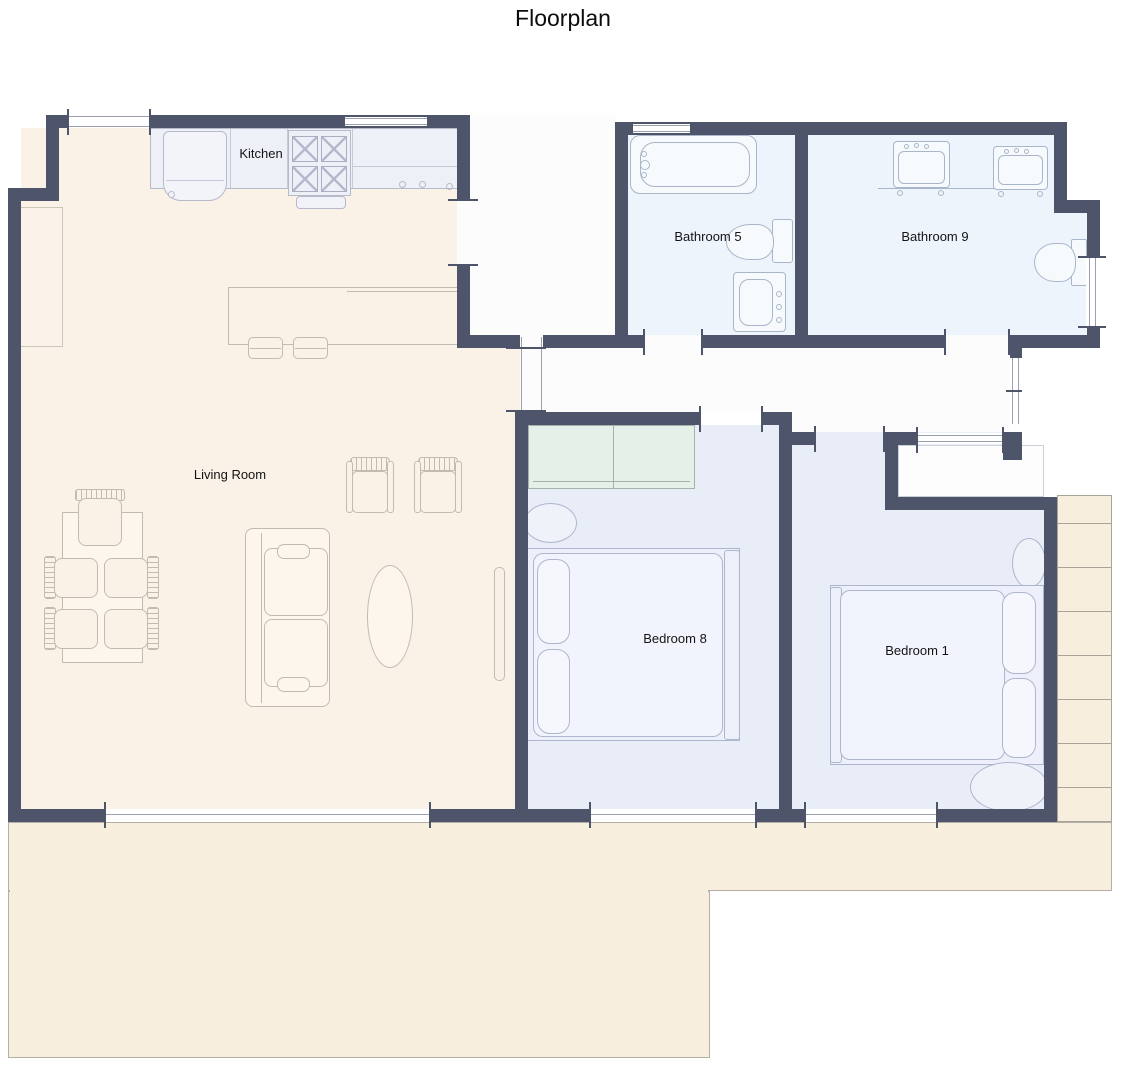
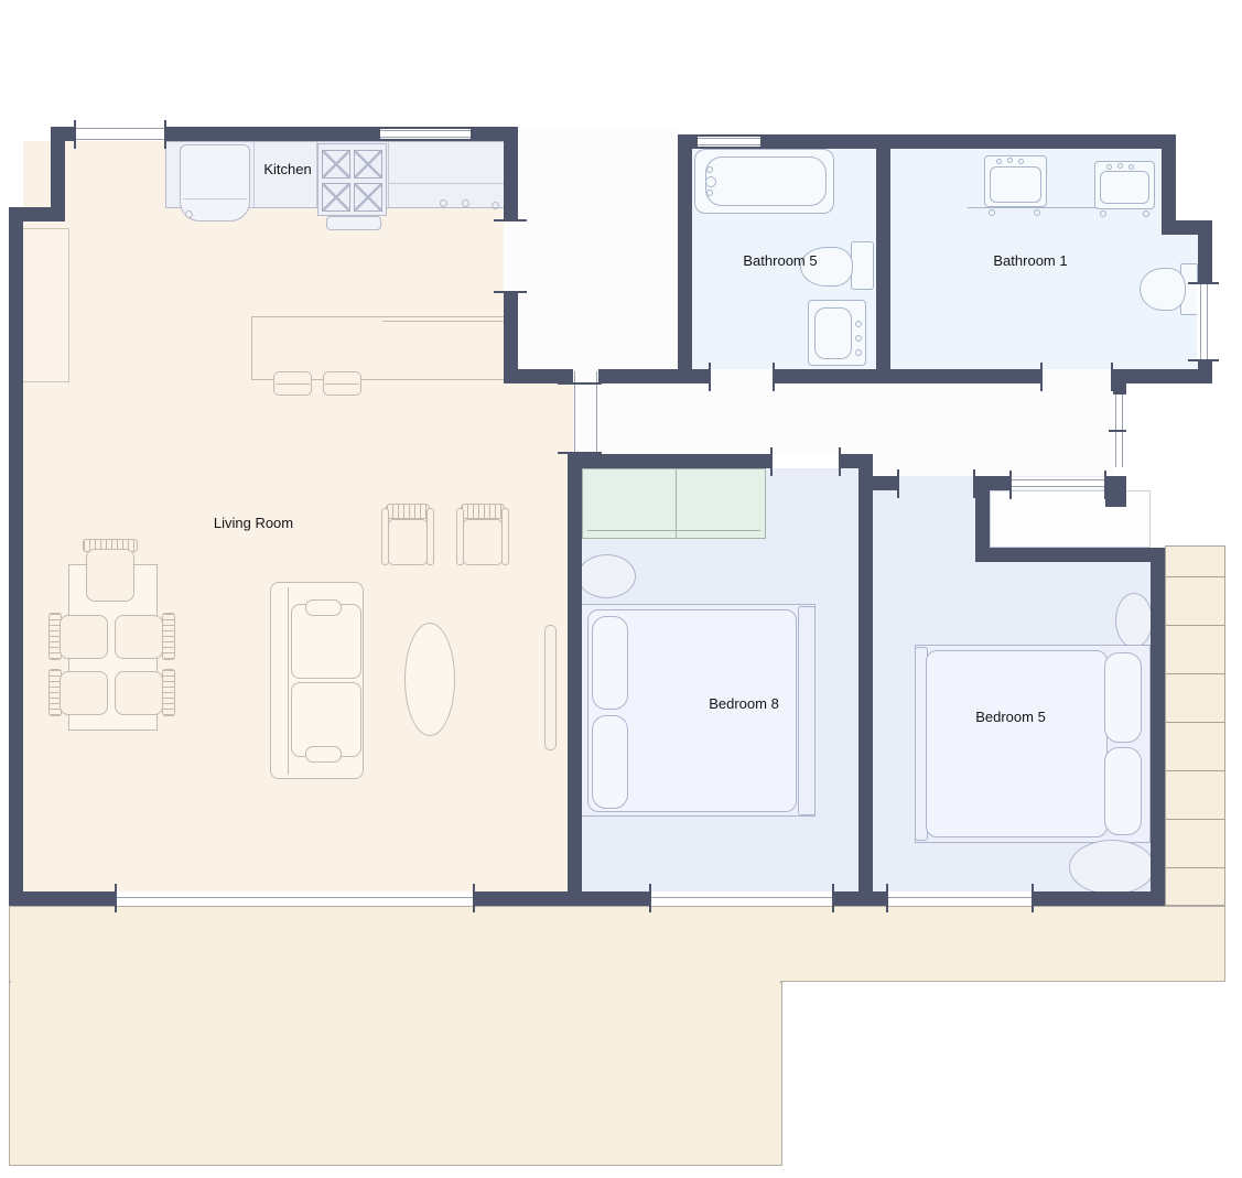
- Floorplan
  Kitchen
  Living Room
  Bathroom 5
- Bathroom 9
+ Bathroom 1
  Bedroom 8
- Bedroom 1
+ Bedroom 5
